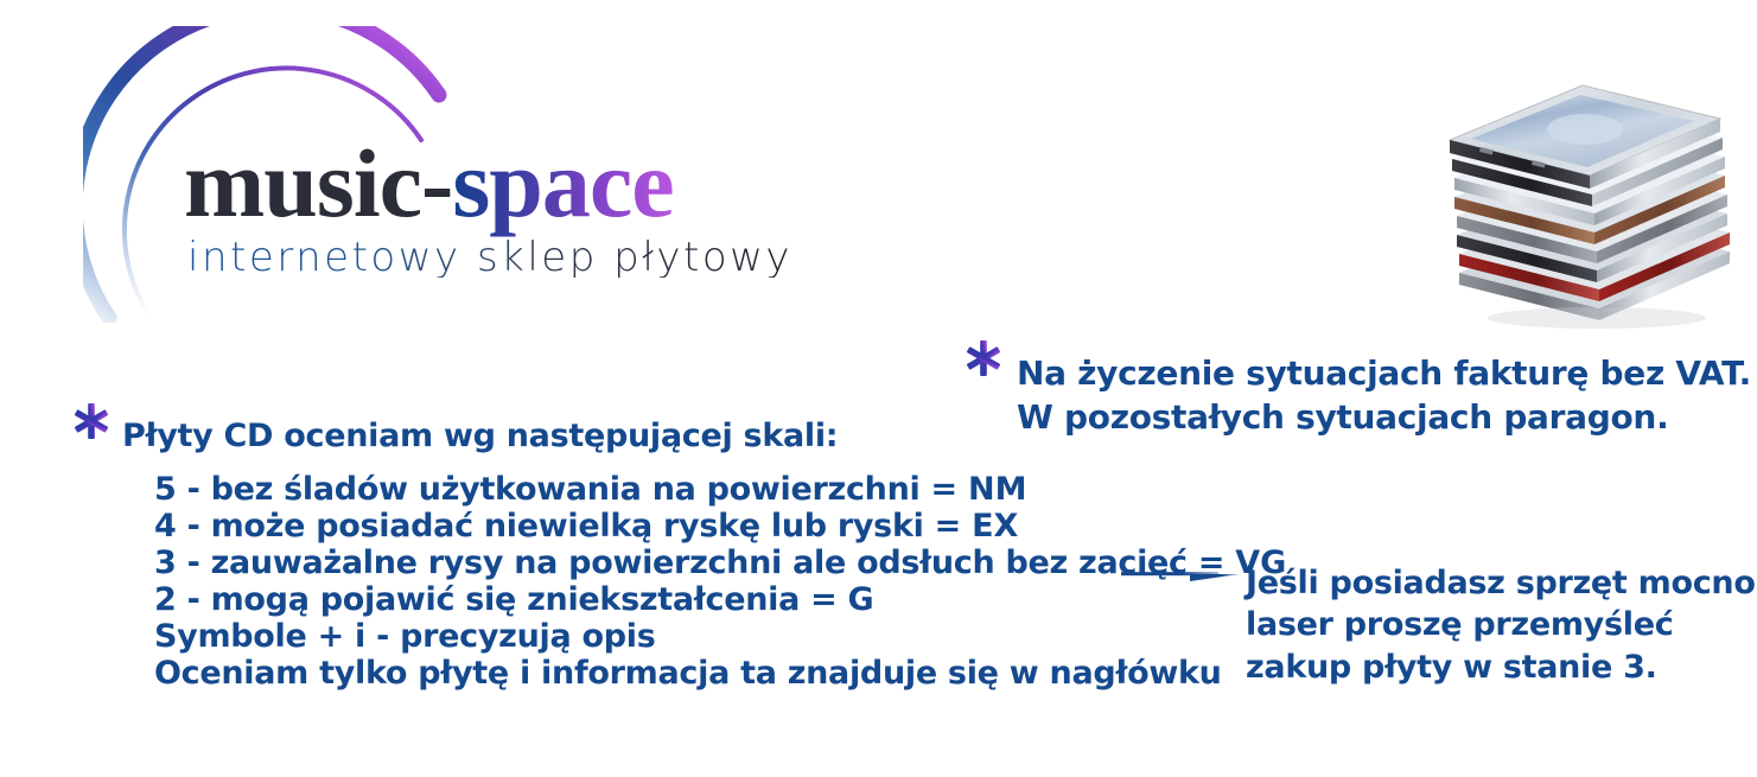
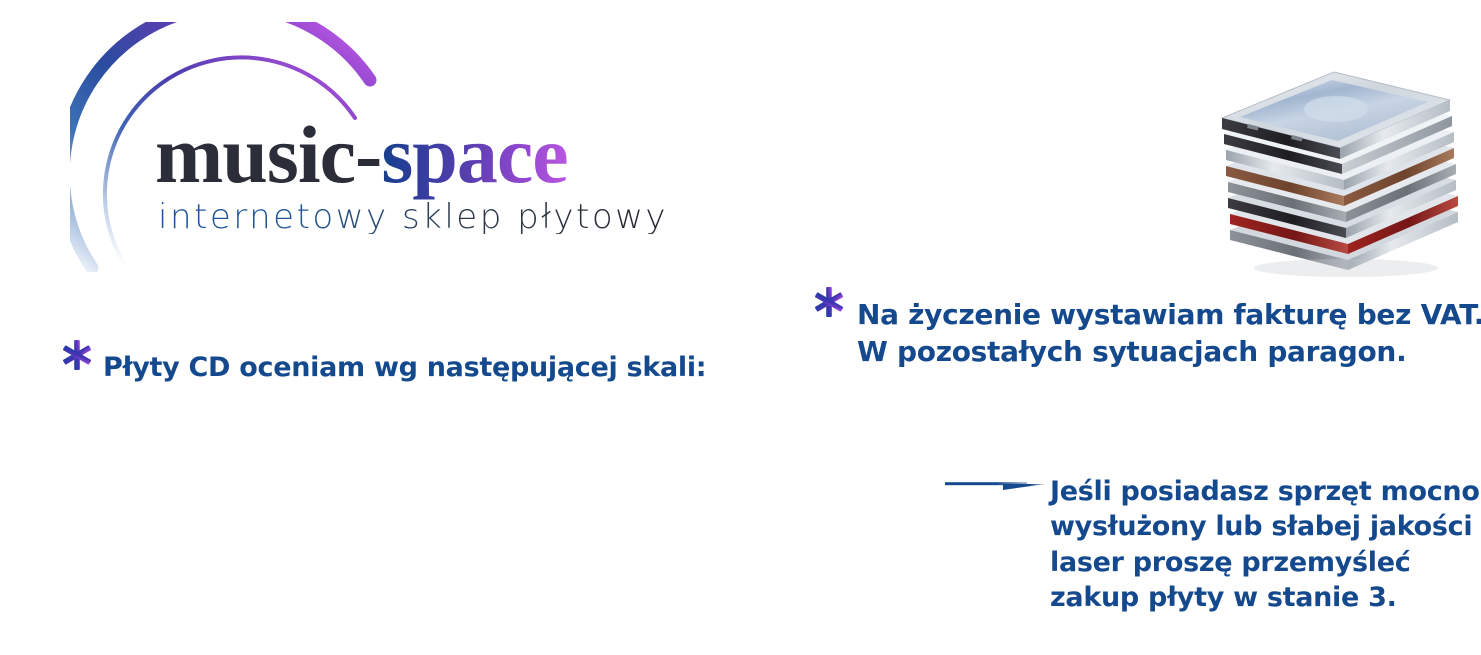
  music-space
  internetowy sklep płytowy
- Na życzenie sytuacjach fakturę bez VAT.
+ Na życzenie wystawiam fakturę bez VAT.
  W pozostałych sytuacjach paragon.
  Płyty CD oceniam wg następującej skali:
- 5 - bez śladów użytkowania na powierzchni = NM
- 4 - może posiadać niewielką ryskę lub ryski = EX
- 3 - zauważalne rysy na powierzchni ale odsłuch bez zacięć = VG
- 2 - mogą pojawić się zniekształcenia = G
- Symbole + i - precyzują opis
- Oceniam tylko płytę i informacja ta znajduje się w nagłówku
  Jeśli posiadasz sprzęt mocno
+ wysłużony lub słabej jakości
  laser proszę przemyśleć
  zakup płyty w stanie 3.
